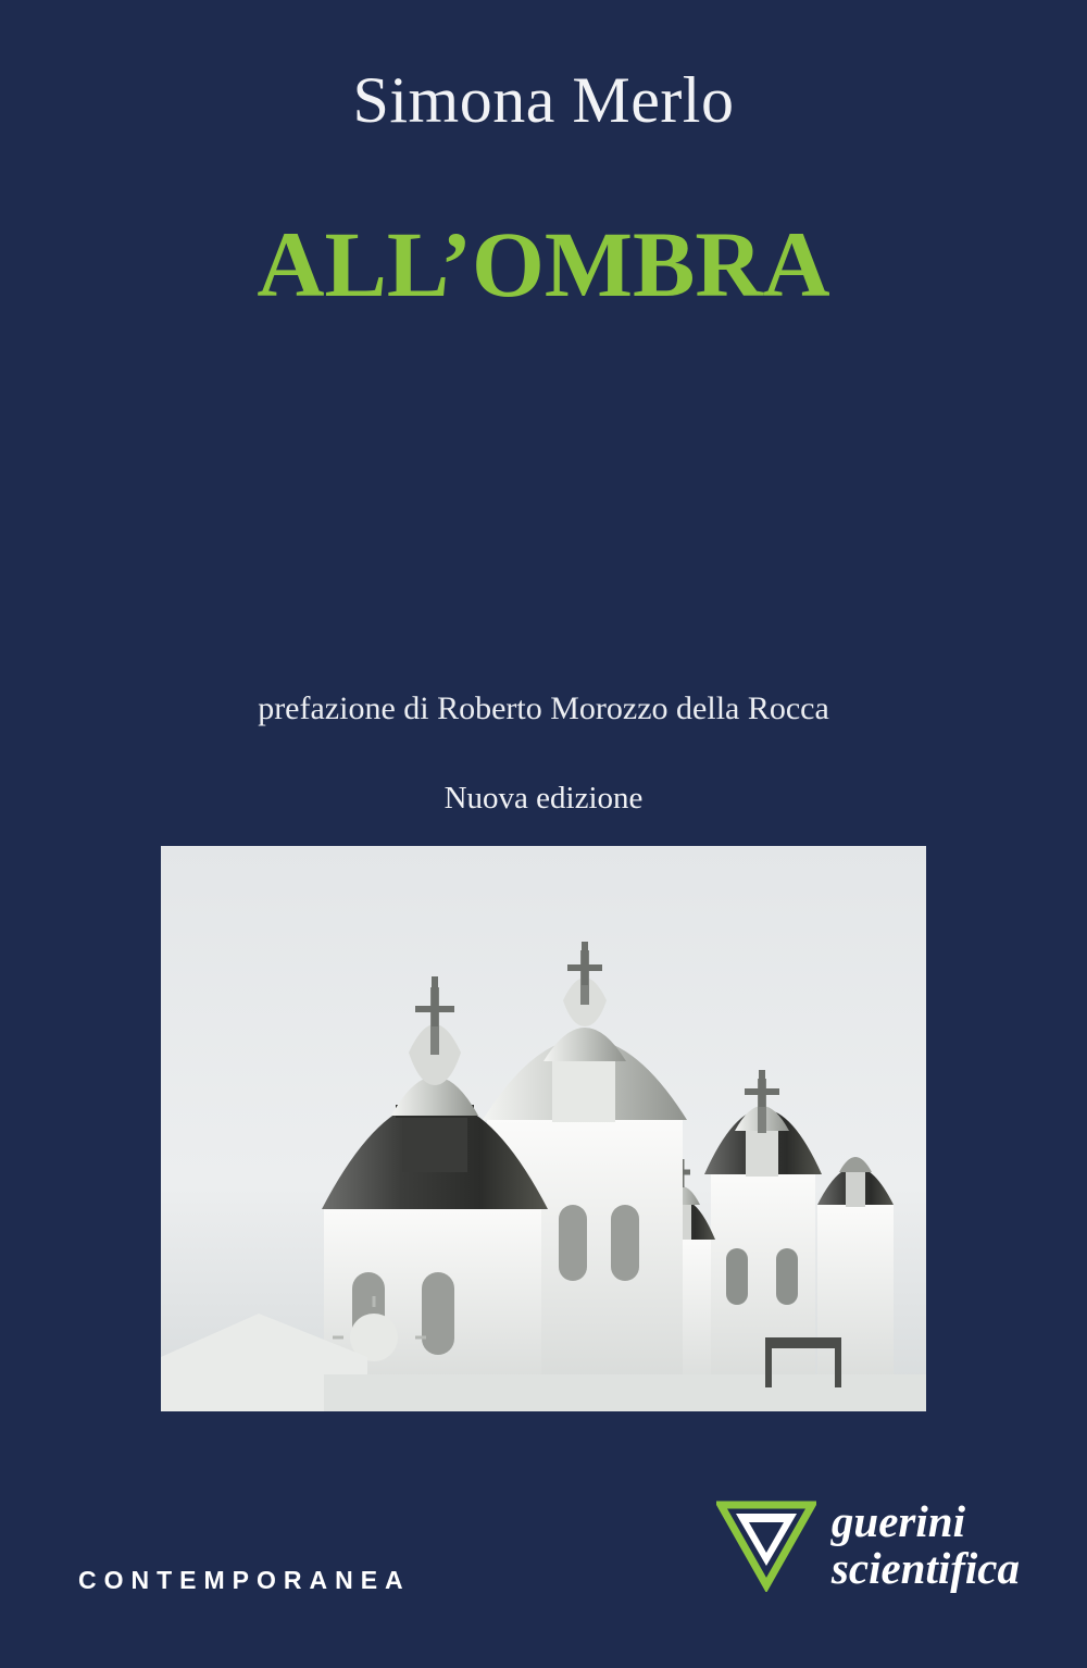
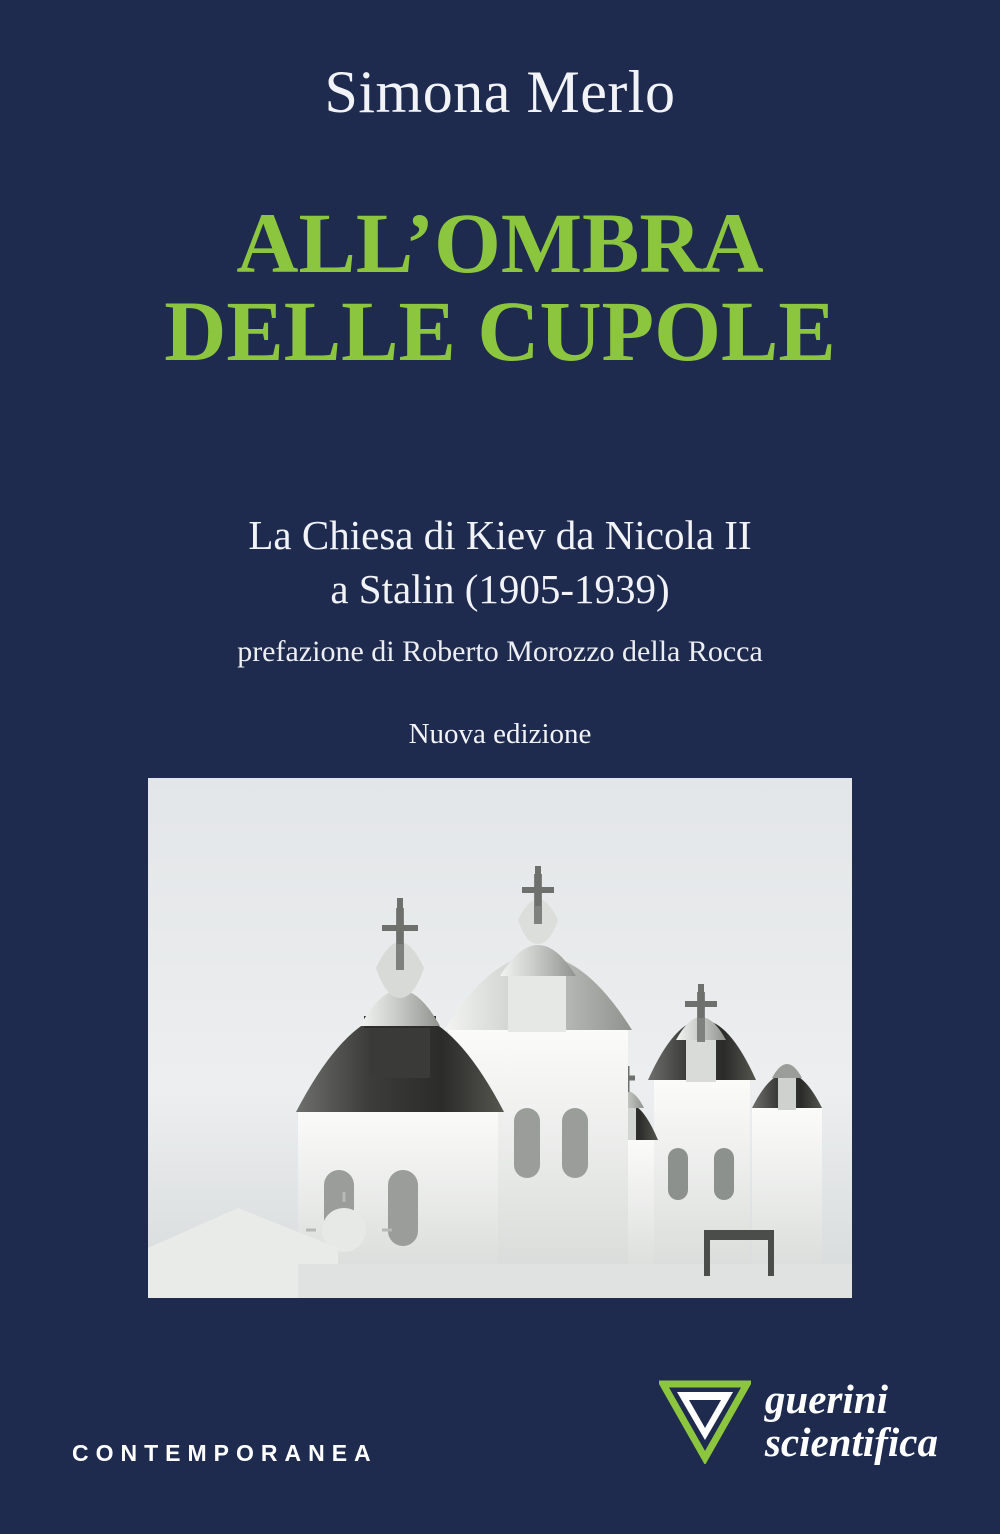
  Simona Merlo
  ALL’OMBRA
+ DELLE CUPOLE
+ La Chiesa di Kiev da Nicola II
+ a Stalin (1905-1939)
  prefazione di Roberto Morozzo della Rocca
  Nuova edizione
  CONTEMPORANEA
  guerini
  scientifica
